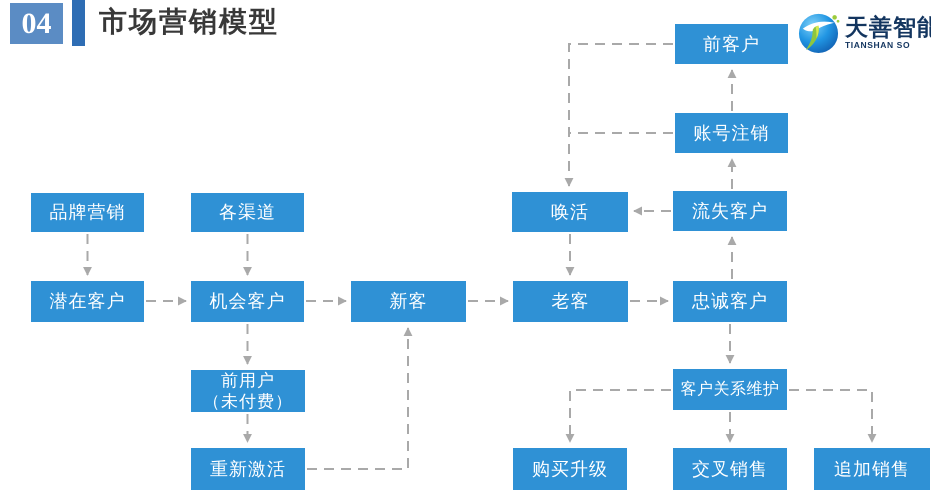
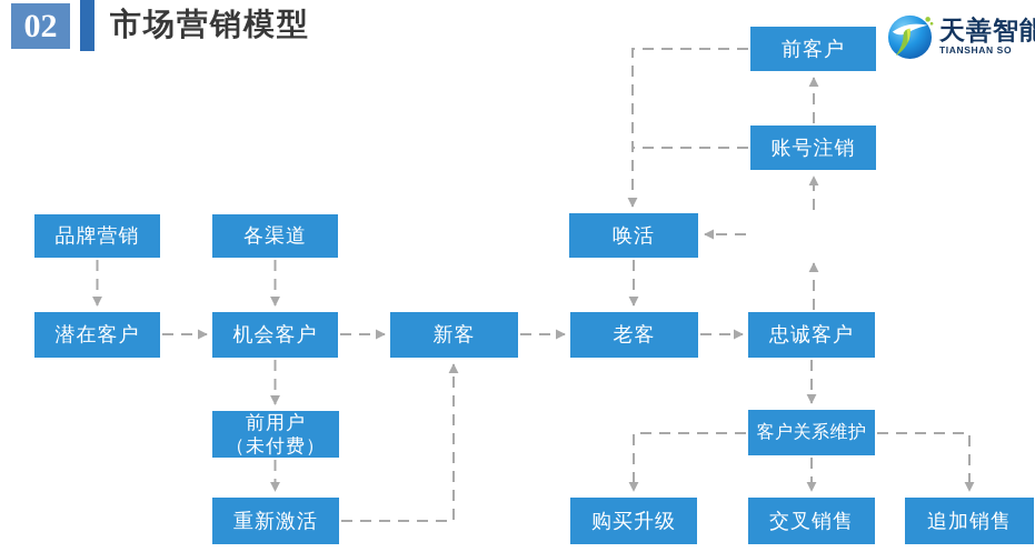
- 04
+ 02
  市场营销模型
  天善智能
  TIANSHAN SO
  品牌营销
  各渠道
  前客户
  账号注销
  唤活
- 流失客户
  潜在客户
  机会客户
  新客
  老客
  忠诚客户
  前用户
  （未付费）
  客户关系维护
  重新激活
  购买升级
  交叉销售
  追加销售
